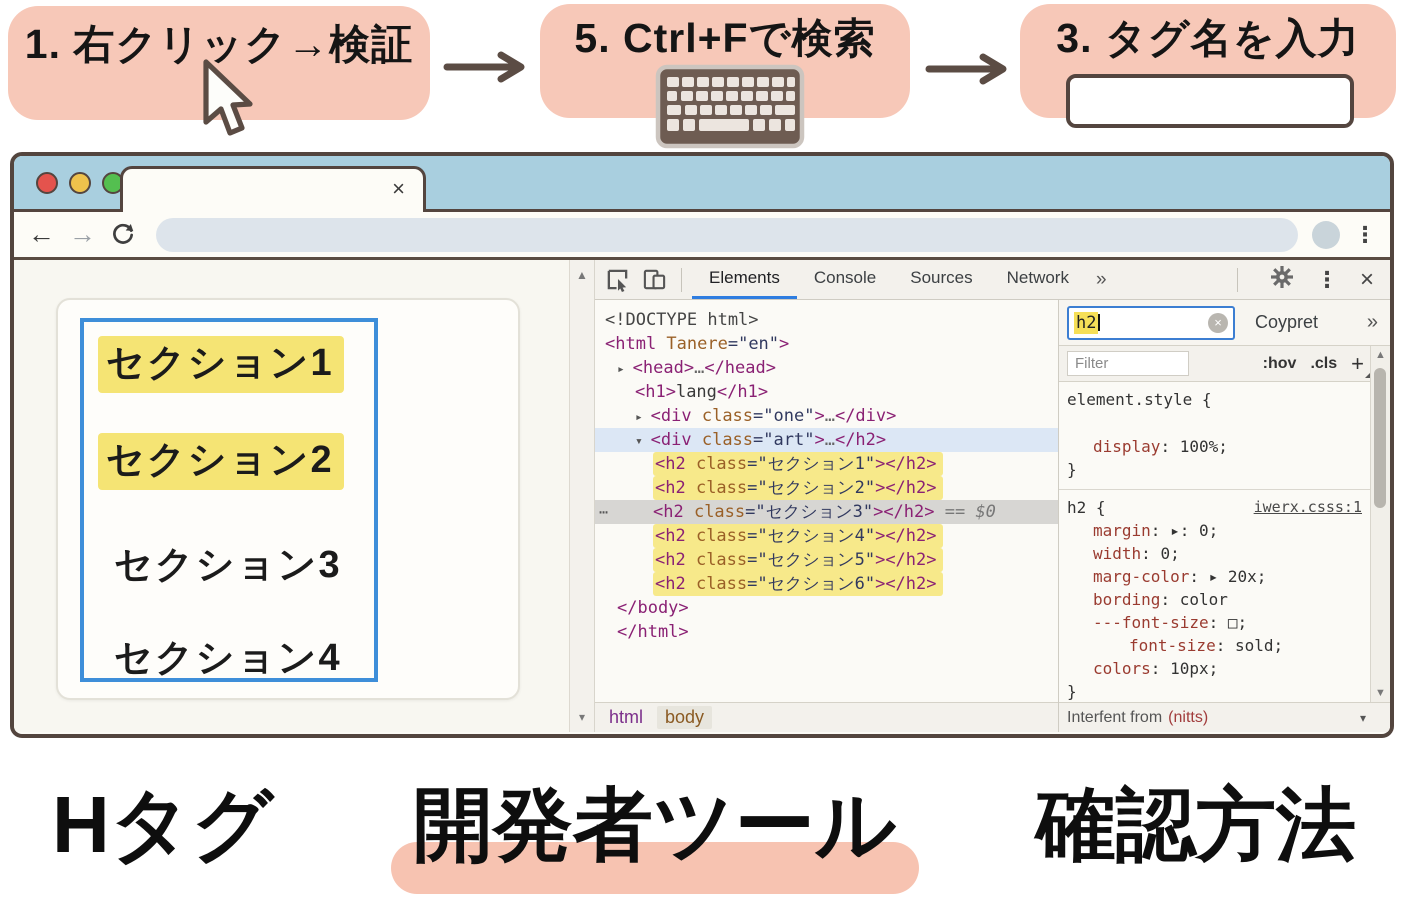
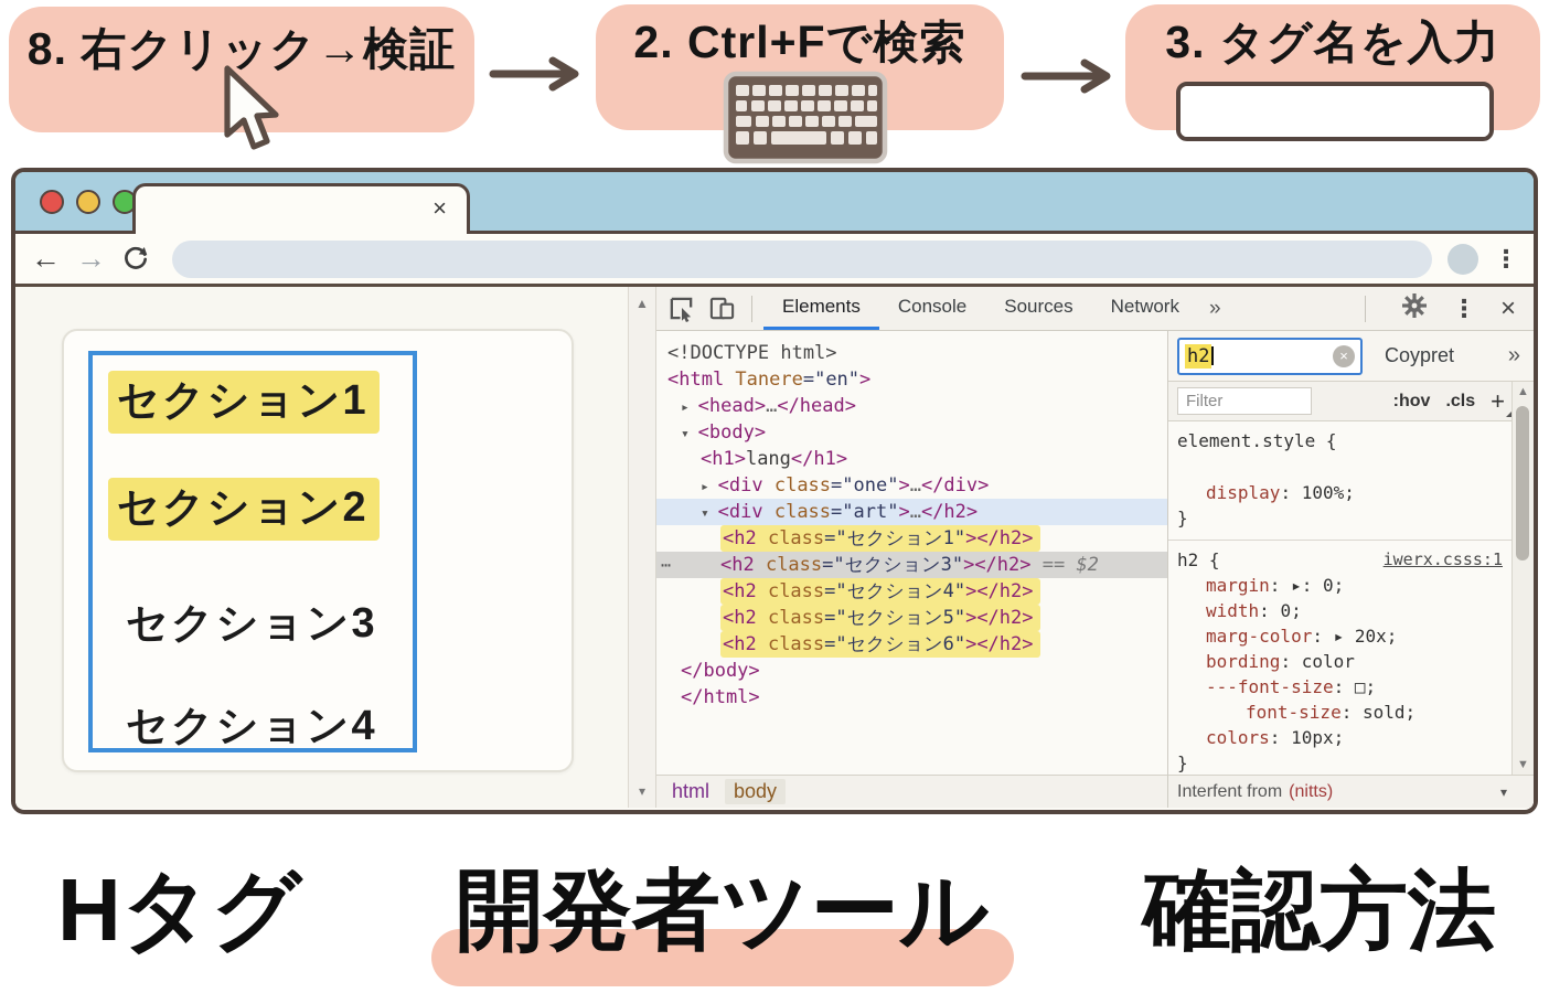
- 1. 右クリック→検証
+ 8. 右クリック→検証
- 5. Ctrl+Fで検索
+ 2. Ctrl+Fで検索
  3. タグ名を入力
  ×
  ←
  →
  ⋮
  セクション1
  セクション2
  セクション3
  セクション4
  ▲
  ▾
  Elements
  Console
  Sources
  Network
  »
  ⋮
  ×
  <!DOCTYPE html>
  <html Tanere="en">
  ▸ <head>…</head>
+ ▾ <body>
  <h1>lang</h1>
  ▸ <div class="one">…</div>
  ▾ <div class="art">…</h2>
  <h2 class="セクション1"></h2>
- <h2 class="セクション2"></h2>
  ⋯
- <h2 class="セクション3"></h2> == $0
+ <h2 class="セクション3"></h2> == $2
  <h2 class="セクション4"></h2>
  <h2 class="セクション5"></h2>
  <h2 class="セクション6"></h2>
  </body>
  </html>
  html
  body
  h2
  ×
  Coypret
  »
  Filter
  :hov
  .cls
  +
  element.style {
  display: 100%;
  }
  h2 {
  iwerx.csss:1
  margin: ▸: 0;
  width: 0;
  marg-color: ▸ 20x;
  bording: color
  ---font-size: □;
  font-size: sold;
  colors: 10px;
  }
  Interfent from
  (nitts)
  ▾
  ▲
  ▼
  Hタグ
  開発者ツール
  確認方法
